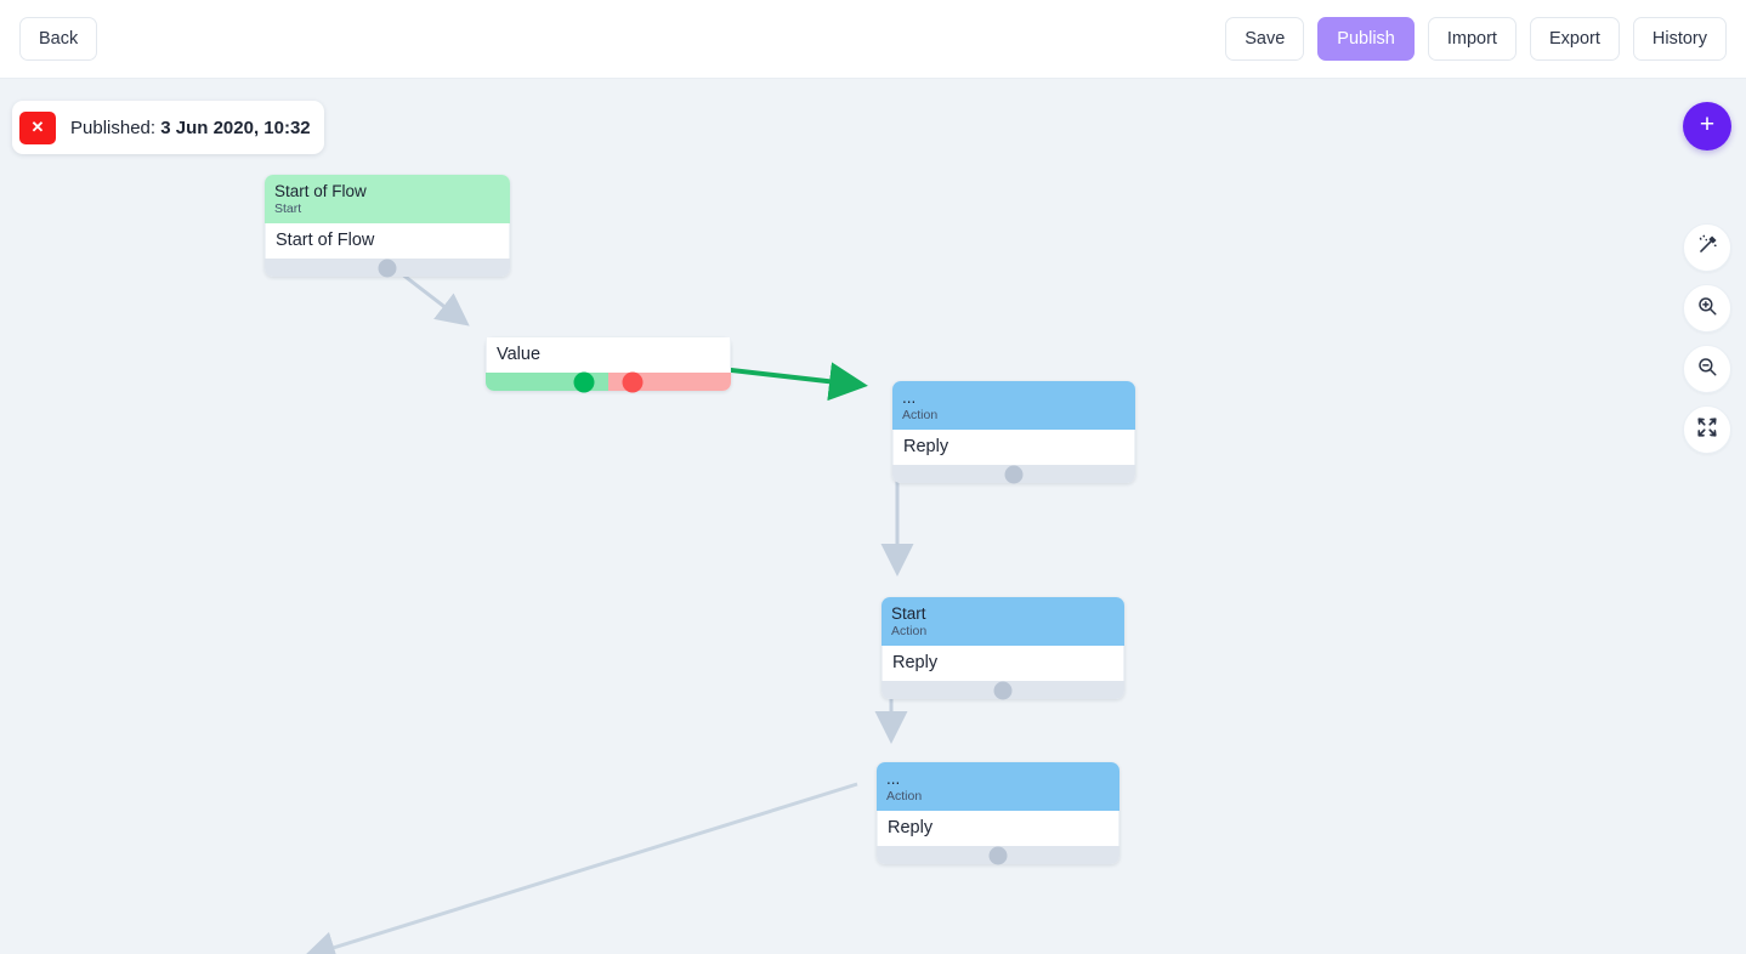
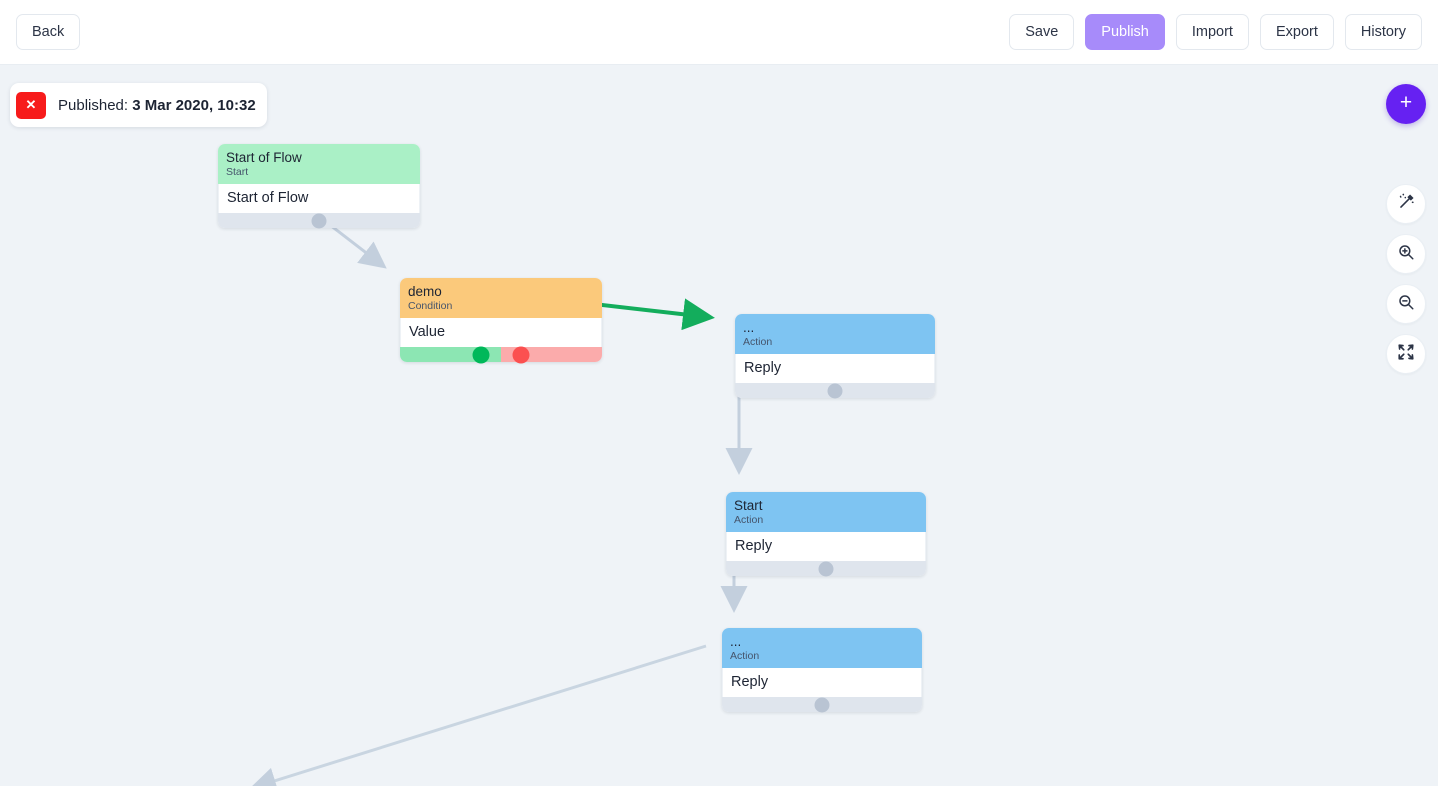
  Back
  Save
  Publish
  Import
  Export
  History
  Start of Flow
  Start
  Start of Flow
+ demo
+ Condition
  Value
  ...
  Action
  Reply
  Start
  Action
  Reply
  ...
  Action
  Reply
  ✕
- Published: 3 Jun 2020, 10:32
+ Published: 3 Mar 2020, 10:32
  +
